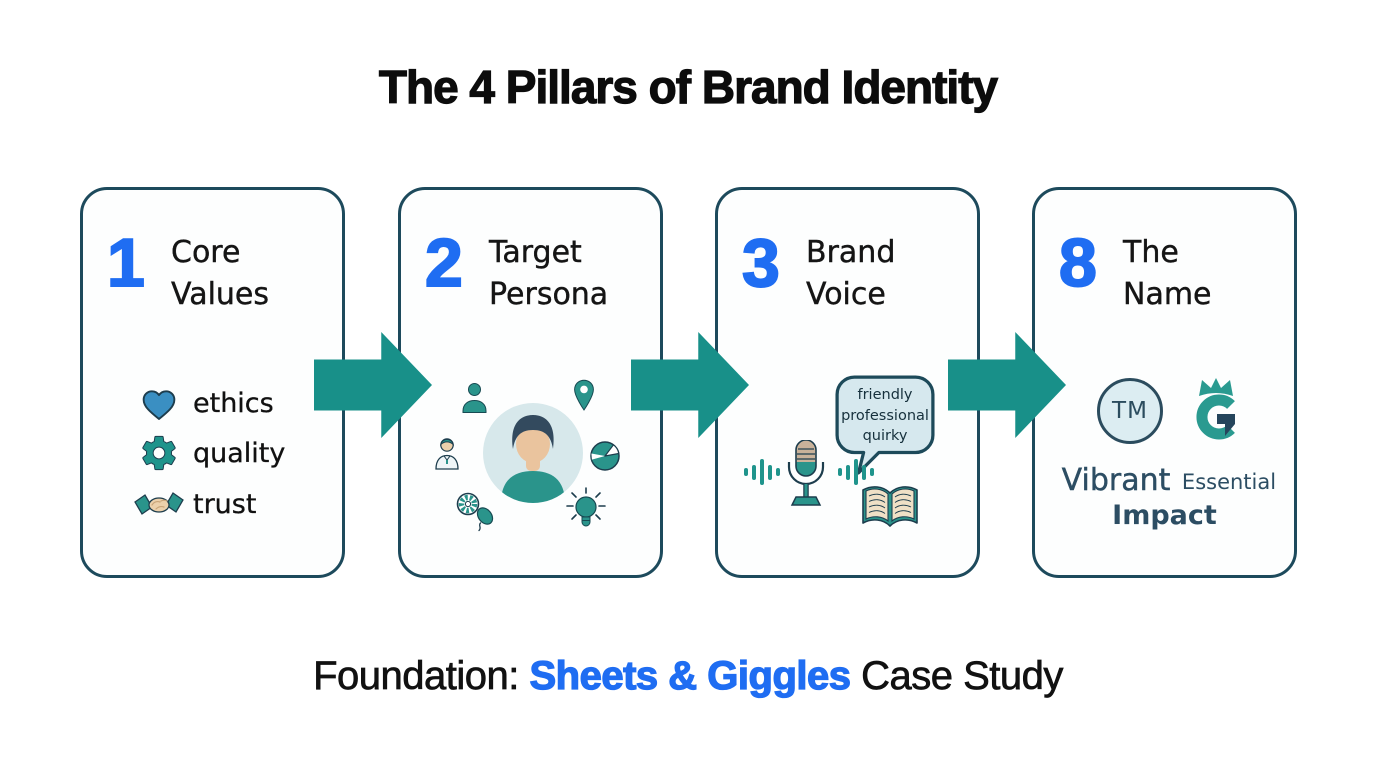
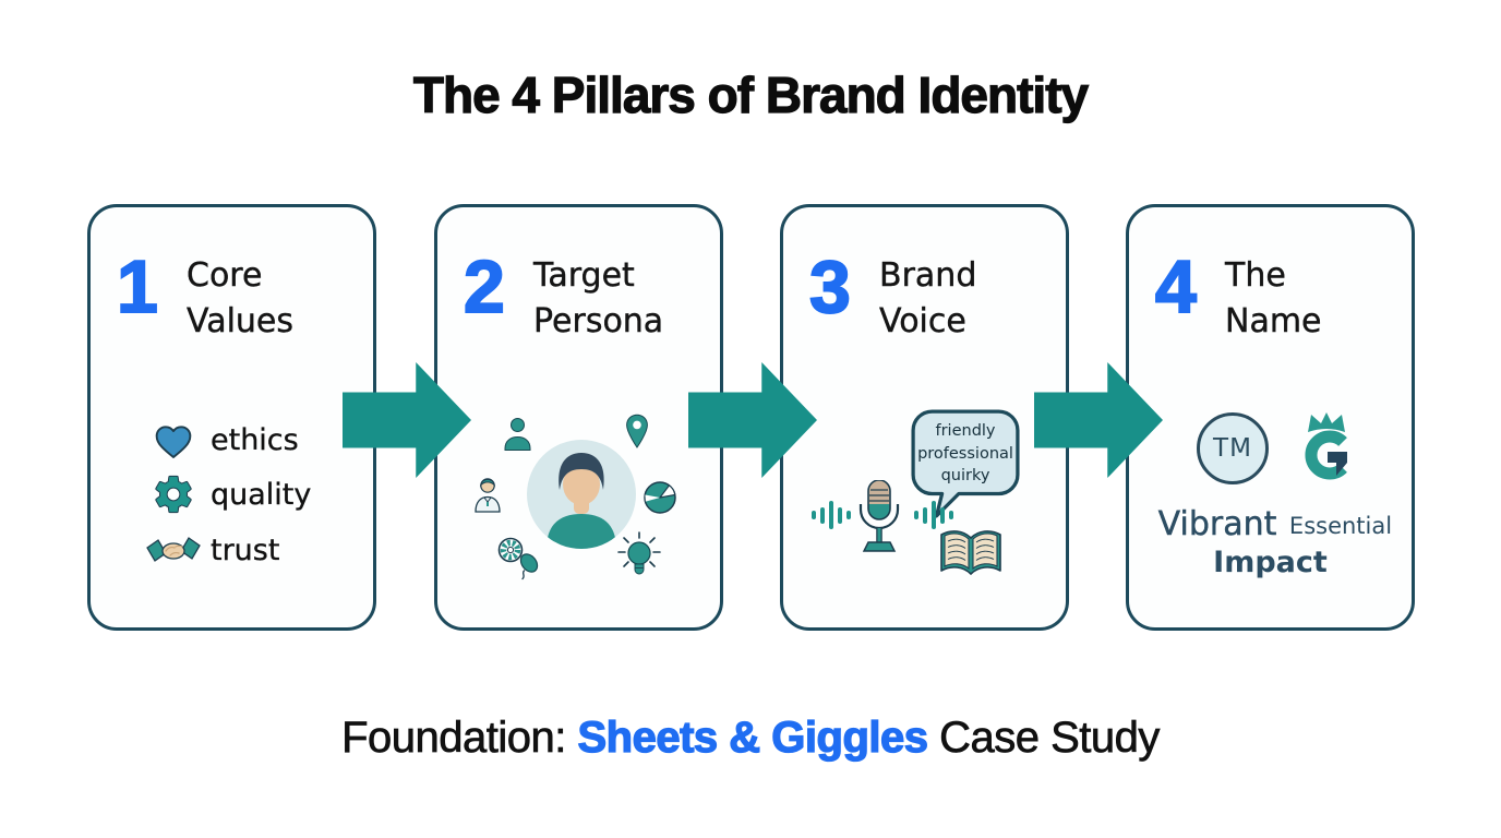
  The 4 Pillars of Brand Identity
  1
  Core
  Values
  ethics
  quality
  trust
  2
  Target
  Persona
  3
  Brand
  Voice
  friendly
  professional
  quirky
- 8
+ 4
  The
  Name
  TM
  Vibrant
  Essential
  Impact
  Foundation: Sheets & Giggles Case Study
